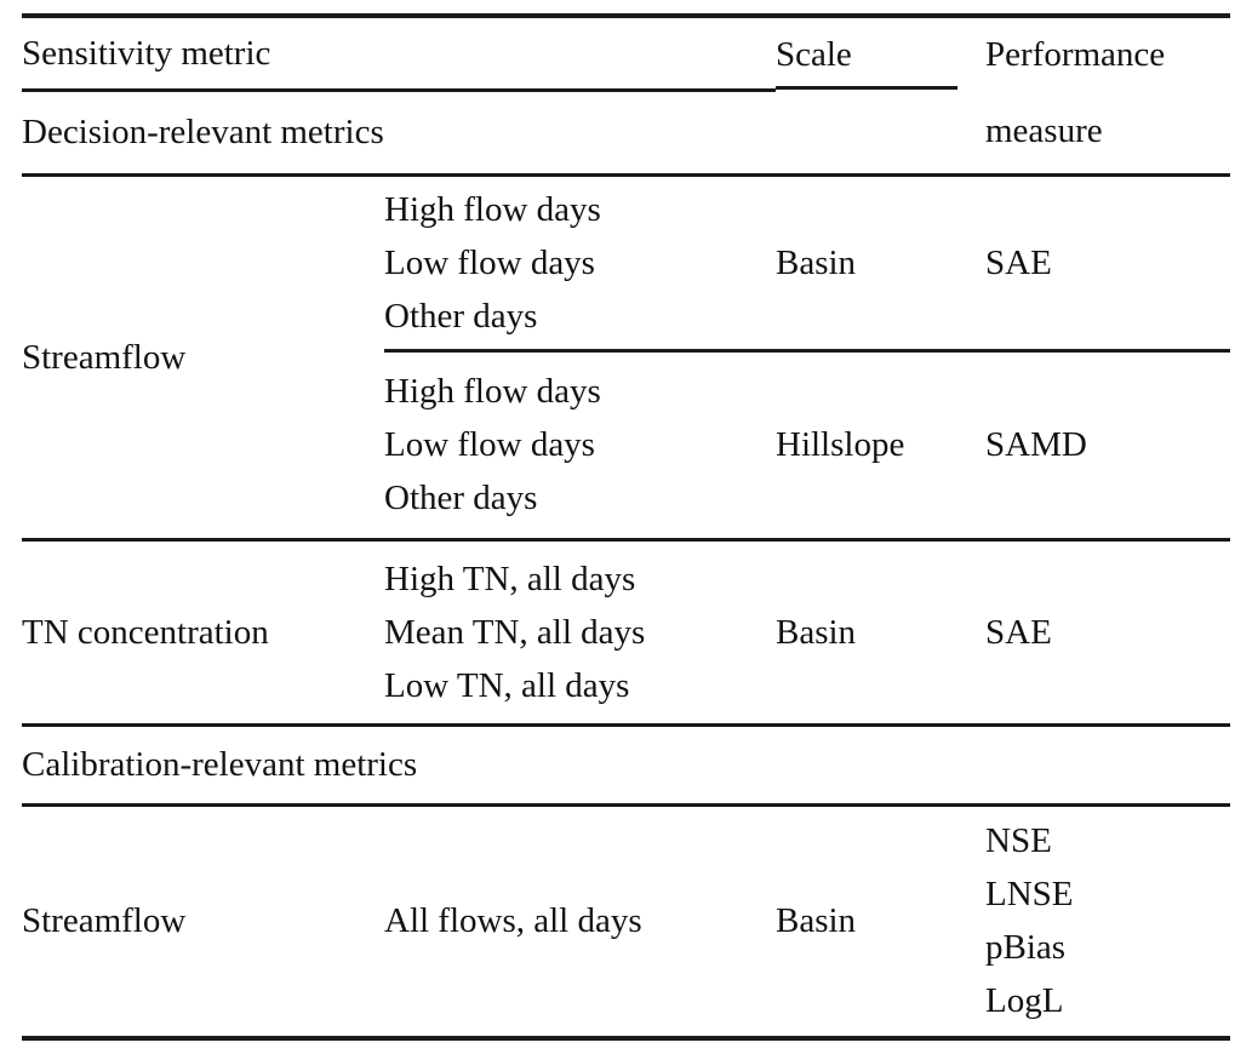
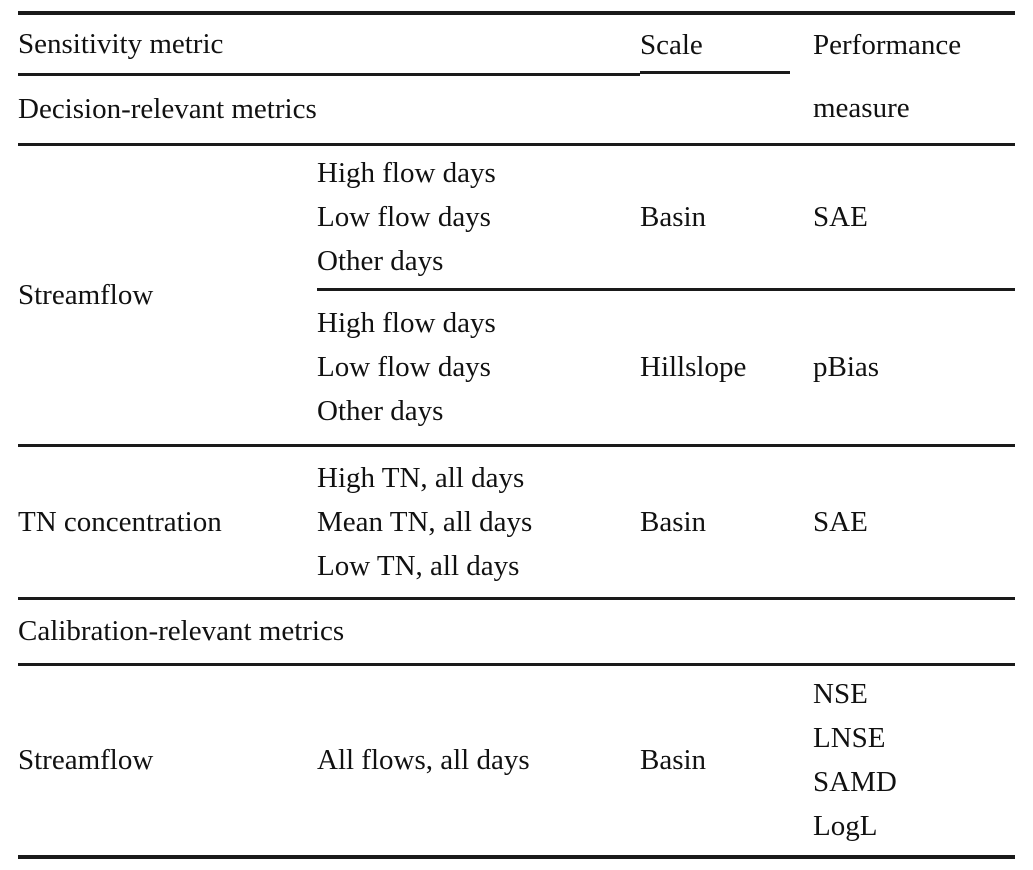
  Sensitivity metric	Scale	Performance
  Decision-relevant metrics	measure
  Streamflow	High flow days Low flow days Other days	Basin	SAE
- High flow days Low flow days Other days	Hillslope	SAMD
+ High flow days Low flow days Other days	Hillslope	pBias
  TN concentration	High TN, all days Mean TN, all days Low TN, all days	Basin	SAE
  Calibration-relevant metrics
- Streamflow	All flows, all days	Basin	NSE LNSE pBias LogL
+ Streamflow	All flows, all days	Basin	NSE LNSE SAMD LogL
